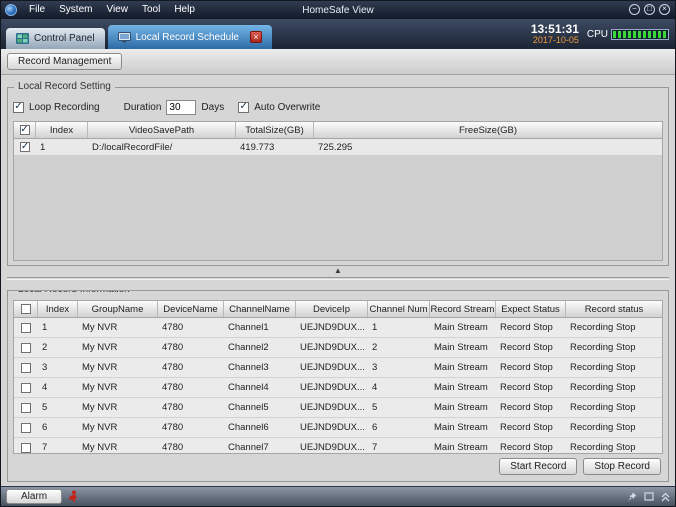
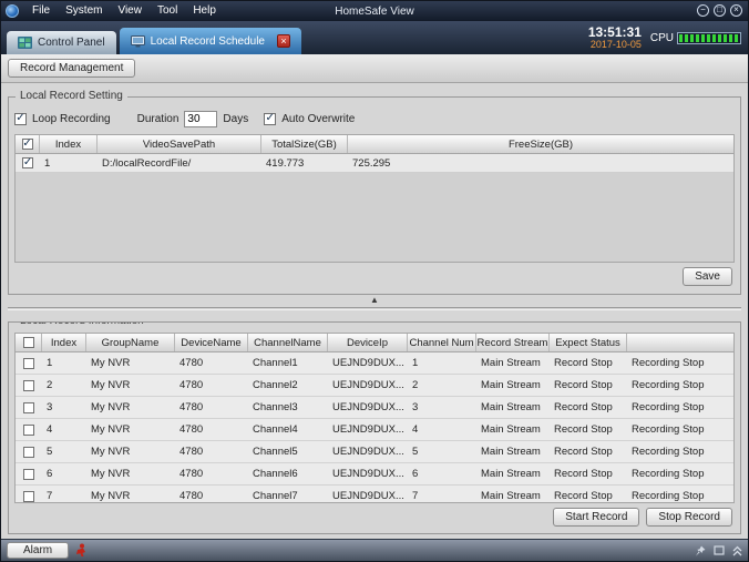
  File
  System
  View
  Tool
  Help
  HomeSafe View
  −
  □
  ×
  Control Panel
  Local Record Schedule
  ×
  13:51:31
  2017-10-05
  CPU
  Record Management
  Local Record Setting
  Loop Recording
  Duration
  30
  Days
  Auto Overwrite
  Index
  VideoSavePath
  TotalSize(GB)
  FreeSize(GB)
  1
  D:/localRecordFile/
  419.773
  725.295
+ Save
  ▲
  Index
  GroupName
  DeviceName
  ChannelName
  DeviceIp
  Channel Num
  Record Stream
  Expect Status
- Record status
  1
  My NVR
  4780
  Channel1
  UEJND9DUX...
  1
  Main Stream
  Record Stop
  Recording Stop
  2
  My NVR
  4780
  Channel2
  UEJND9DUX...
  2
  Main Stream
  Record Stop
  Recording Stop
  3
  My NVR
  4780
  Channel3
  UEJND9DUX...
  3
  Main Stream
  Record Stop
  Recording Stop
  4
  My NVR
  4780
  Channel4
  UEJND9DUX...
  4
  Main Stream
  Record Stop
  Recording Stop
  5
  My NVR
  4780
  Channel5
  UEJND9DUX...
  5
  Main Stream
  Record Stop
  Recording Stop
  6
  My NVR
  4780
  Channel6
  UEJND9DUX...
  6
  Main Stream
  Record Stop
  Recording Stop
  7
  My NVR
  4780
  Channel7
  UEJND9DUX...
  7
  Main Stream
  Record Stop
  Recording Stop
  Start Record
  Stop Record
  Alarm
